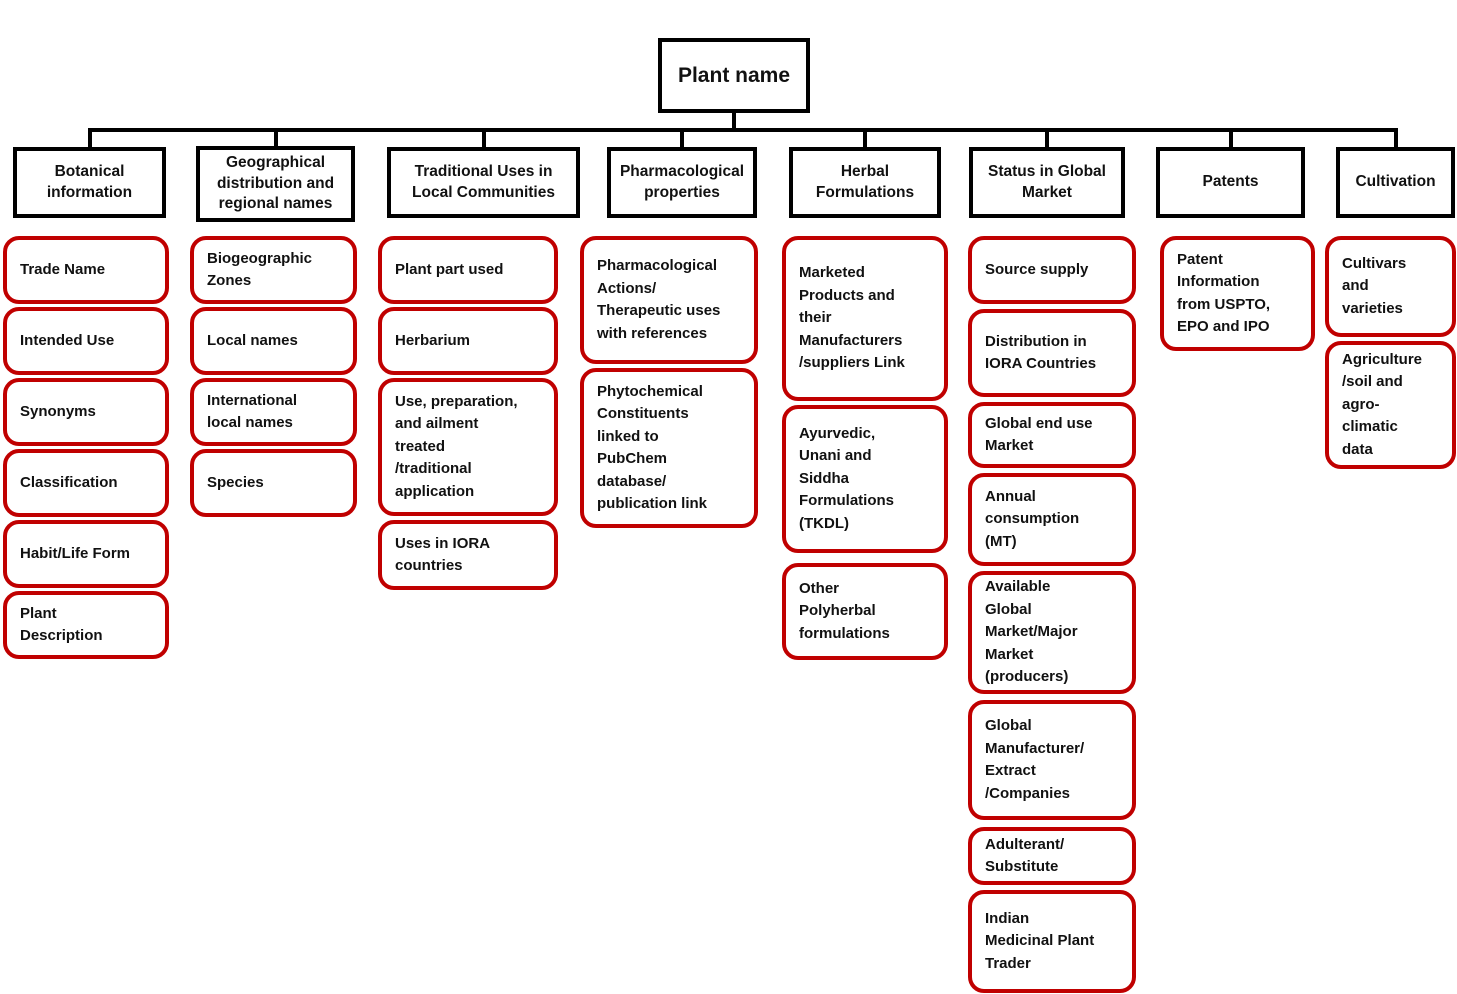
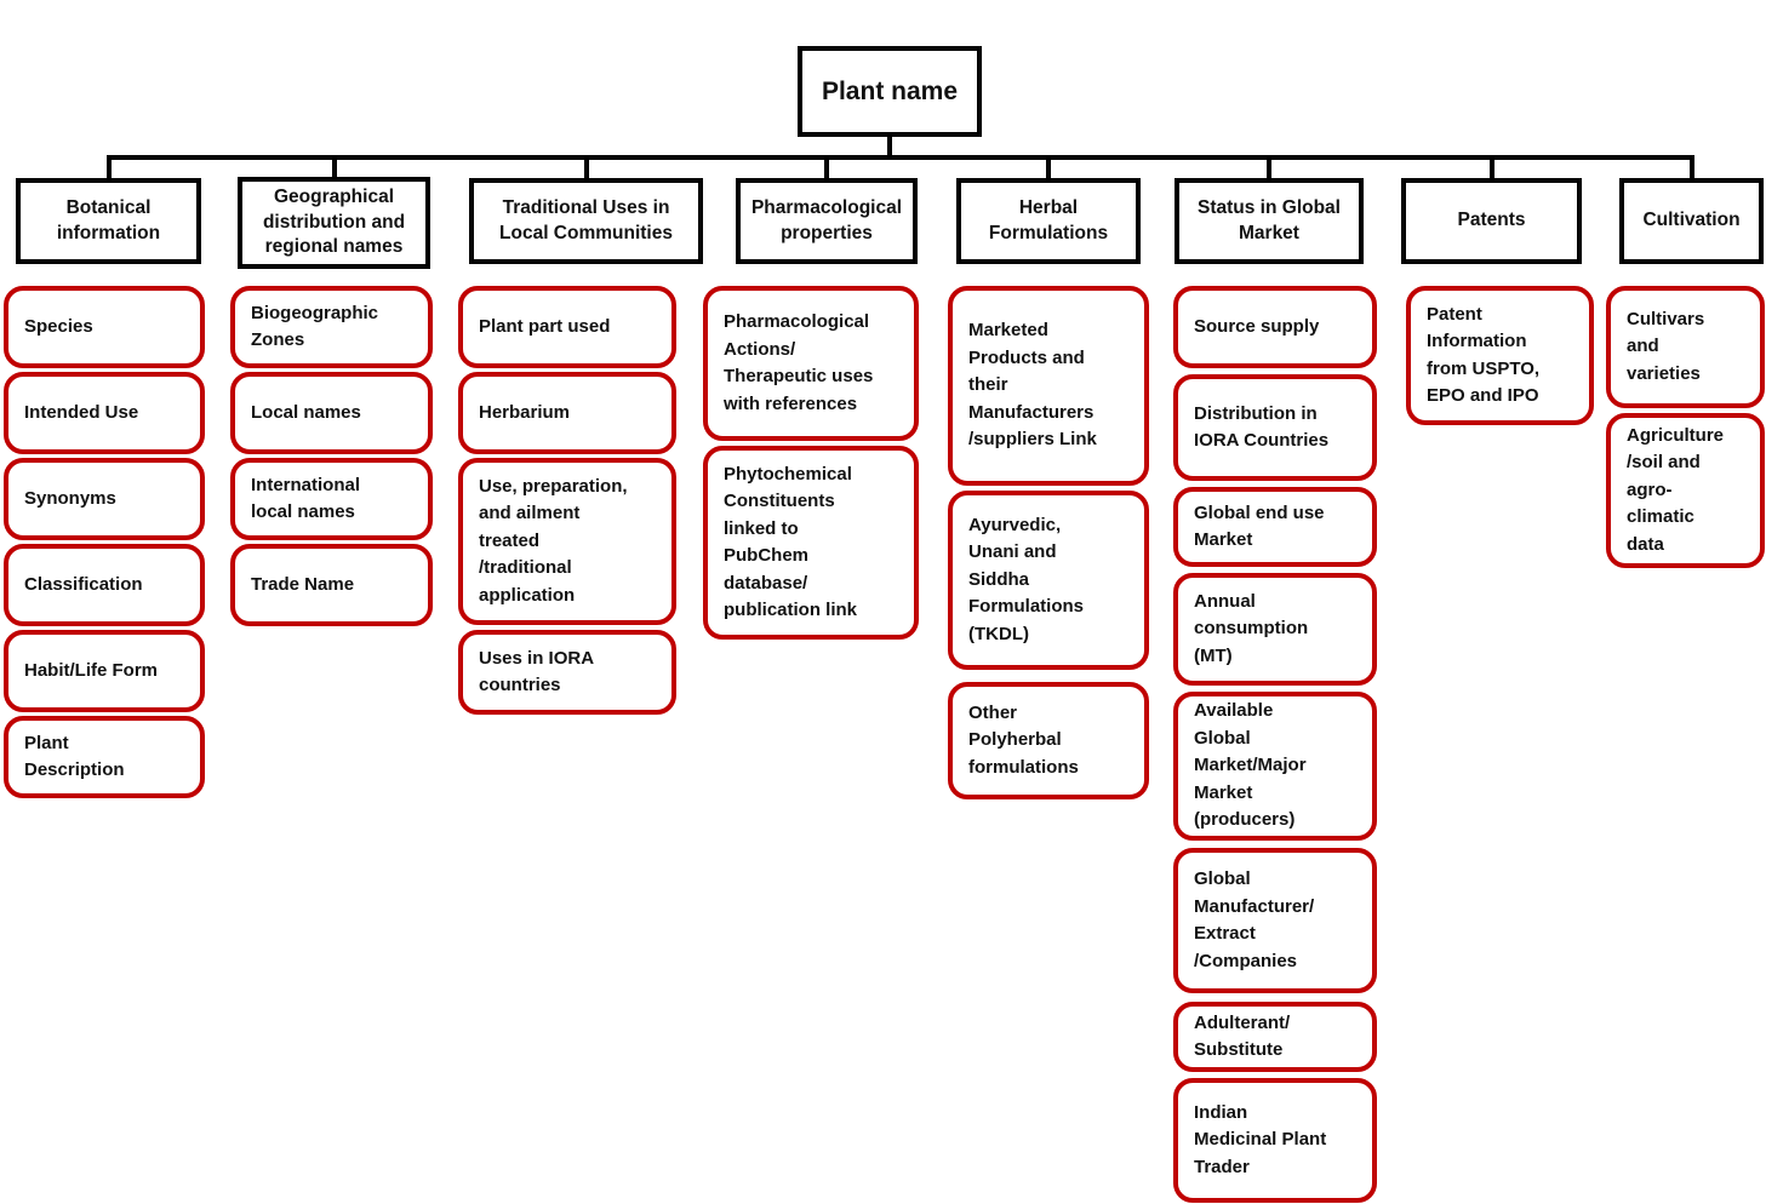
  Plant name
  Botanical
  information
- Trade Name
+ Species
  Intended Use
  Synonyms
  Classification
  Habit/Life Form
  Plant
  Description
  Geographical
  distribution and
  regional names
  Biogeographic
  Zones
  Local names
  International
  local names
- Species
+ Trade Name
  Traditional Uses in
  Local Communities
  Plant part used
  Herbarium
  Use, preparation,
  and ailment
  treated
  /traditional
  application
  Uses in IORA
  countries
  Pharmacological
  properties
  Pharmacological
  Actions/
  Therapeutic uses
  with references
  Phytochemical
  Constituents
  linked to
  PubChem
  database/
  publication link
  Herbal
  Formulations
  Marketed
  Products and
  their
  Manufacturers
  /suppliers Link
  Ayurvedic,
  Unani and
  Siddha
  Formulations
  (TKDL)
  Other
  Polyherbal
  formulations
  Status in Global
  Market
  Source supply
  Distribution in
  IORA Countries
  Global end use
  Market
  Annual
  consumption
  (MT)
  Available
  Global
  Market/Major
  Market
  (producers)
  Global
  Manufacturer/
  Extract
  /Companies
  Adulterant/
  Substitute
  Indian
  Medicinal Plant
  Trader
  Patents
  Patent
  Information
  from USPTO,
  EPO and IPO
  Cultivation
  Cultivars
  and
  varieties
  Agriculture
  /soil and
  agro-
  climatic
  data
